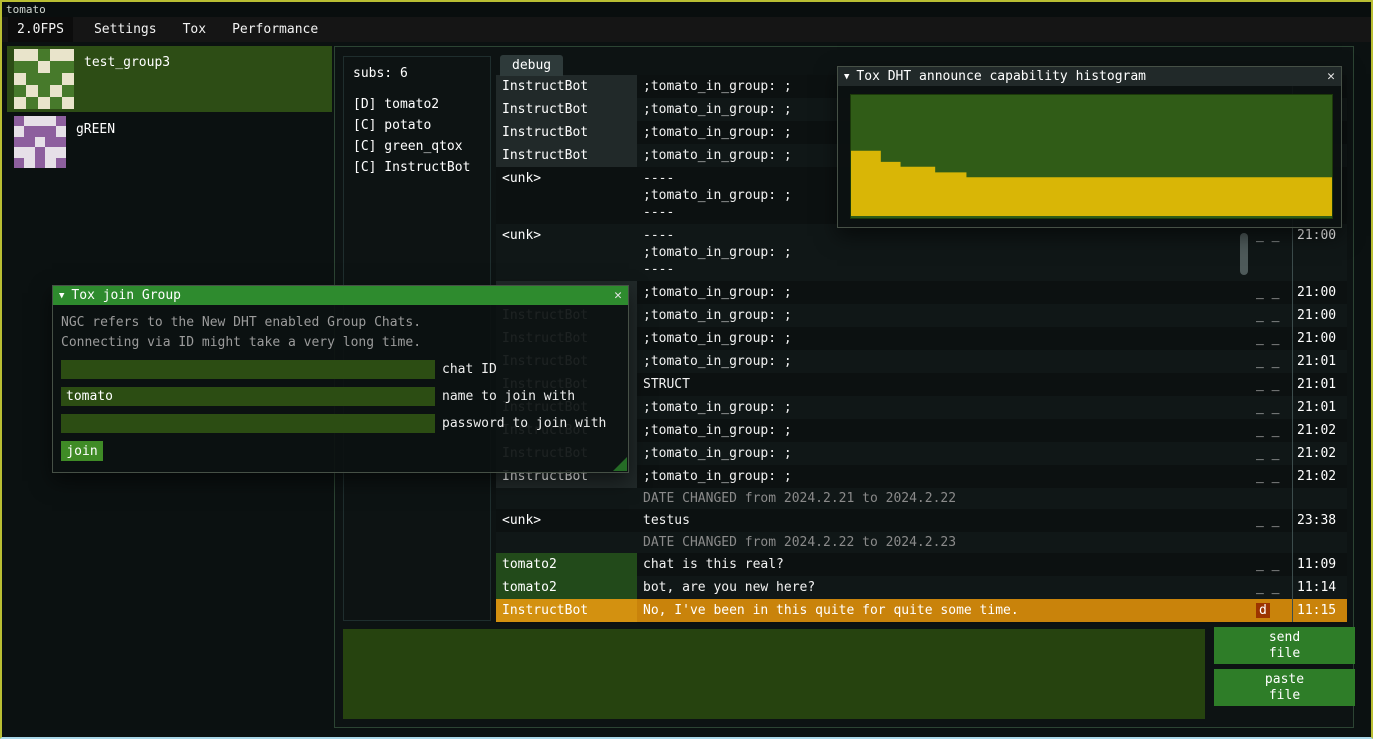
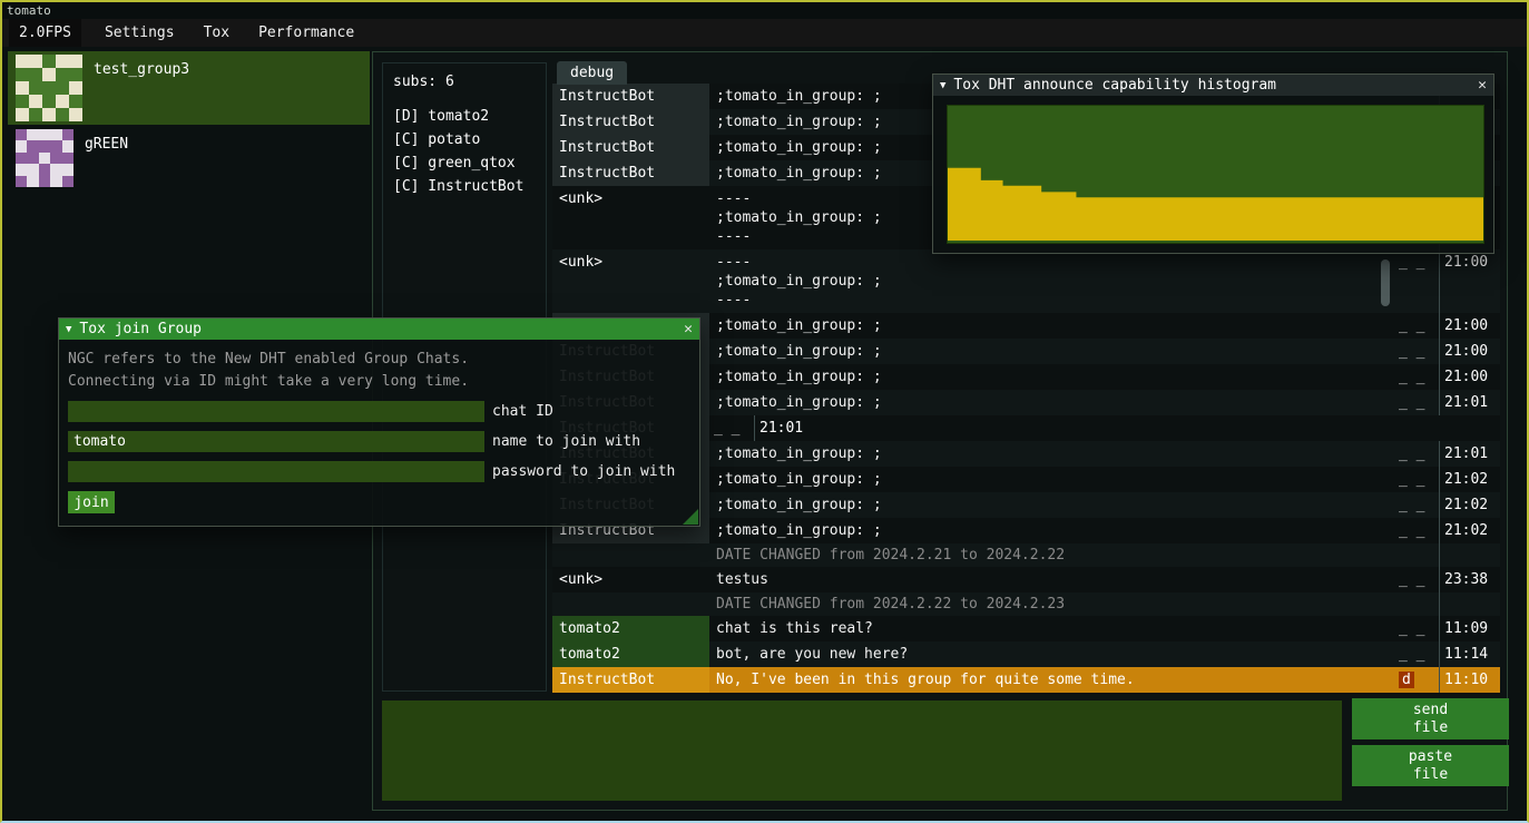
  tomato
  2.0FPS
  Settings
  Tox
  Performance
  test_group3
  gREEN
  subs: 6
  [D] tomato2
  [C] potato
  [C] green_qtox
  [C] InstructBot
  debug
  InstructBot
  ;tomato_in_group: ;
  InstructBot
  ;tomato_in_group: ;
  InstructBot
  ;tomato_in_group: ;
  InstructBot
  ;tomato_in_group: ;
  <unk>
  ----
  ;tomato_in_group: ;
  ----
  <unk>
  ----
  ;tomato_in_group: ;
  ----
  _ _
  21:00
  ;tomato_in_group: ;
  _ _
  21:00
  ;tomato_in_group: ;
  _ _
  21:00
  ;tomato_in_group: ;
  _ _
  21:00
  ;tomato_in_group: ;
  _ _
  21:01
- STRUCT
  _ _
  21:01
  ;tomato_in_group: ;
  _ _
  21:01
  ;tomato_in_group: ;
  _ _
  21:02
  ;tomato_in_group: ;
  _ _
  21:02
  InstructBot
  ;tomato_in_group: ;
  _ _
  21:02
  DATE CHANGED from 2024.2.21 to 2024.2.22
  <unk>
  testus
  _ _
  23:38
  DATE CHANGED from 2024.2.22 to 2024.2.23
  tomato2
  chat is this real?
  _ _
  11:09
  tomato2
  bot, are you new here?
  _ _
  11:14
  InstructBot
- No, I've been in this quite for quite some time.
+ No, I've been in this group for quite some time.
  d
- 11:15
+ 11:10
  send
  file
  paste
  file
  ▼
  Tox DHT announce capability histogram
  ✕
  ▼
  Tox join Group
  ✕
  NGC refers to the New DHT enabled Group Chats.
  Connecting via ID might take a very long time.
  chat ID
  tomato
  name to join with
  password to join with
  join
